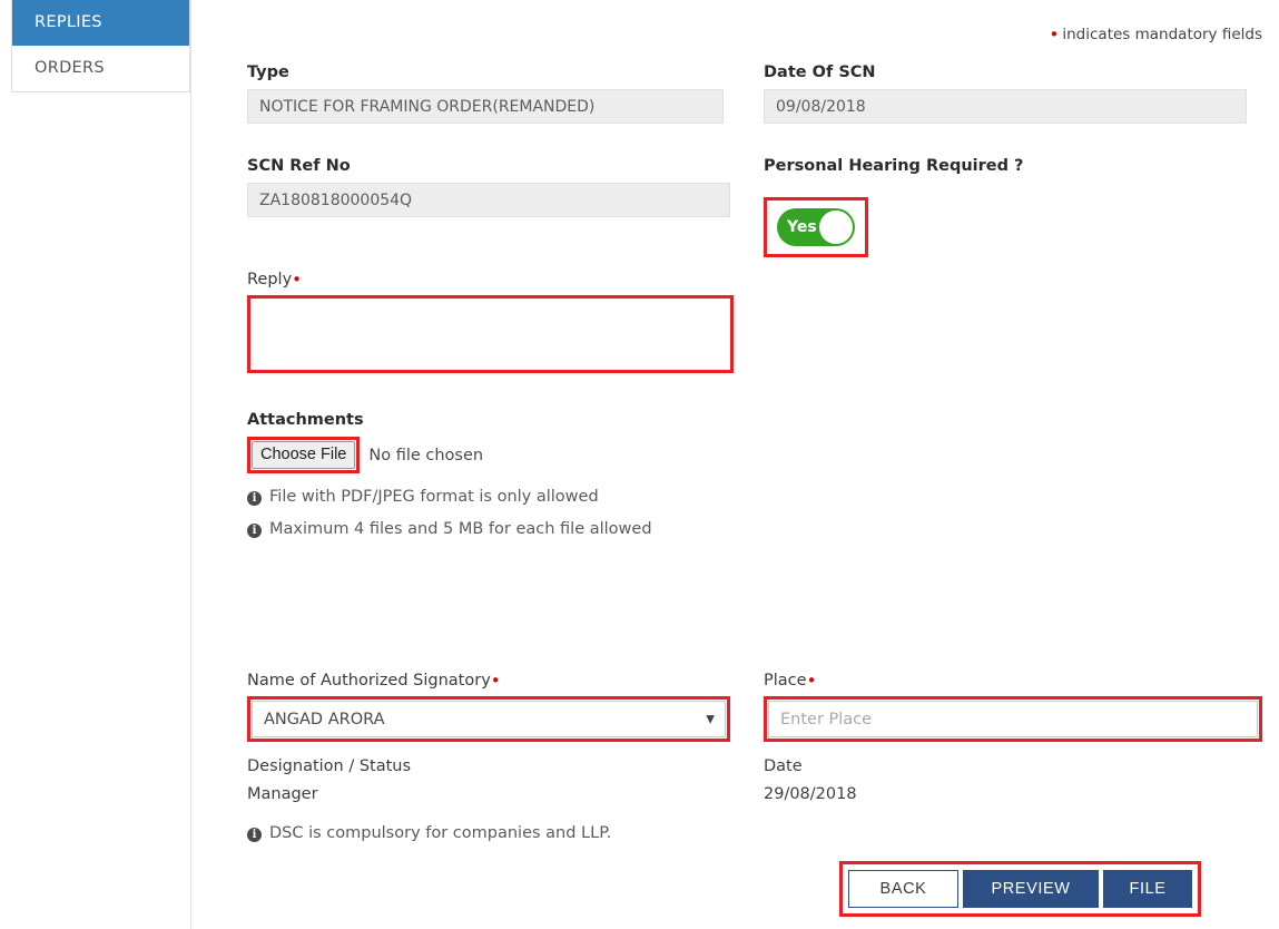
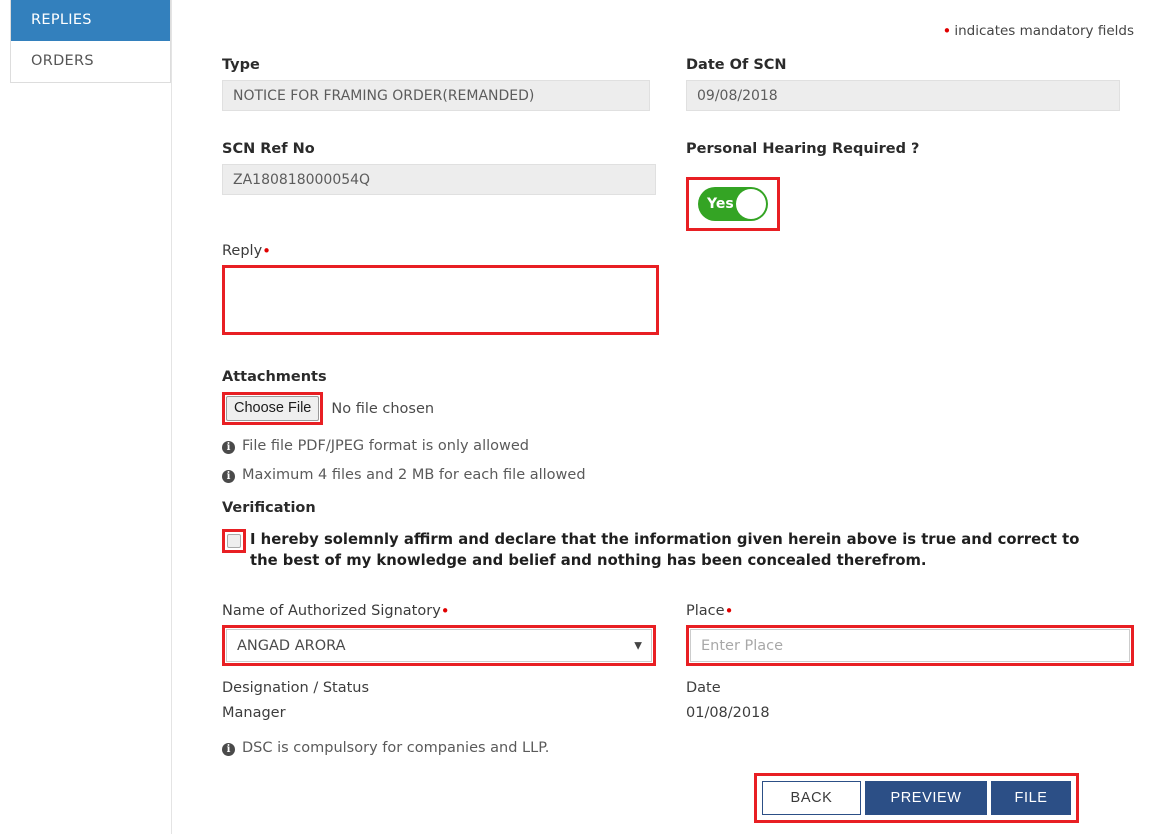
  REPLIES
  ORDERS
  • indicates mandatory fields
  Type
  NOTICE FOR FRAMING ORDER(REMANDED)
  Date Of SCN
  09/08/2018
  SCN Ref No
  ZA180818000054Q
  Personal Hearing Required ?
  Yes
  Reply•
  Attachments
  Choose File
  No file chosen
  i
- File with PDF/JPEG format is only allowed
+ File file PDF/JPEG format is only allowed
  i
- Maximum 4 files and 5 MB for each file allowed
+ Maximum 4 files and 2 MB for each file allowed
+ Verification
+ I hereby solemnly affirm and declare that the information given herein above is true and correct to the best of my knowledge and belief and nothing has been concealed therefrom.
  Name of Authorized Signatory•
  ANGAD ARORA
  ▼
  Designation / Status
  Manager
  i
  DSC is compulsory for companies and LLP.
  Place•
  Enter Place
  Date
- 29/08/2018
+ 01/08/2018
  BACK
  PREVIEW
  FILE
